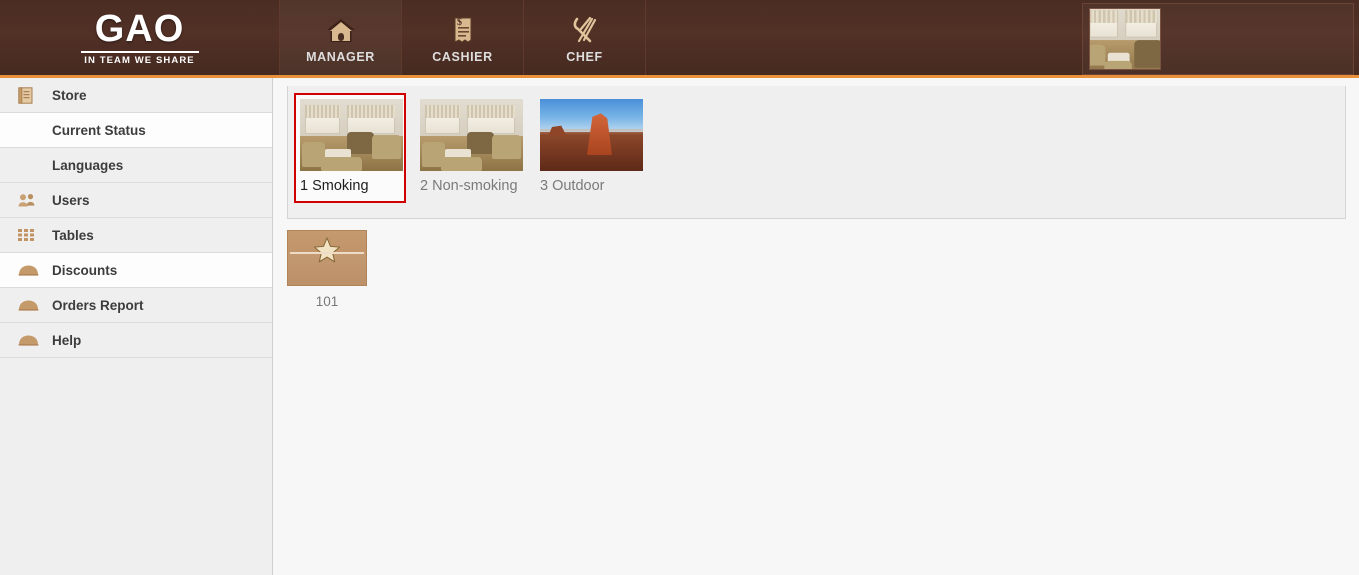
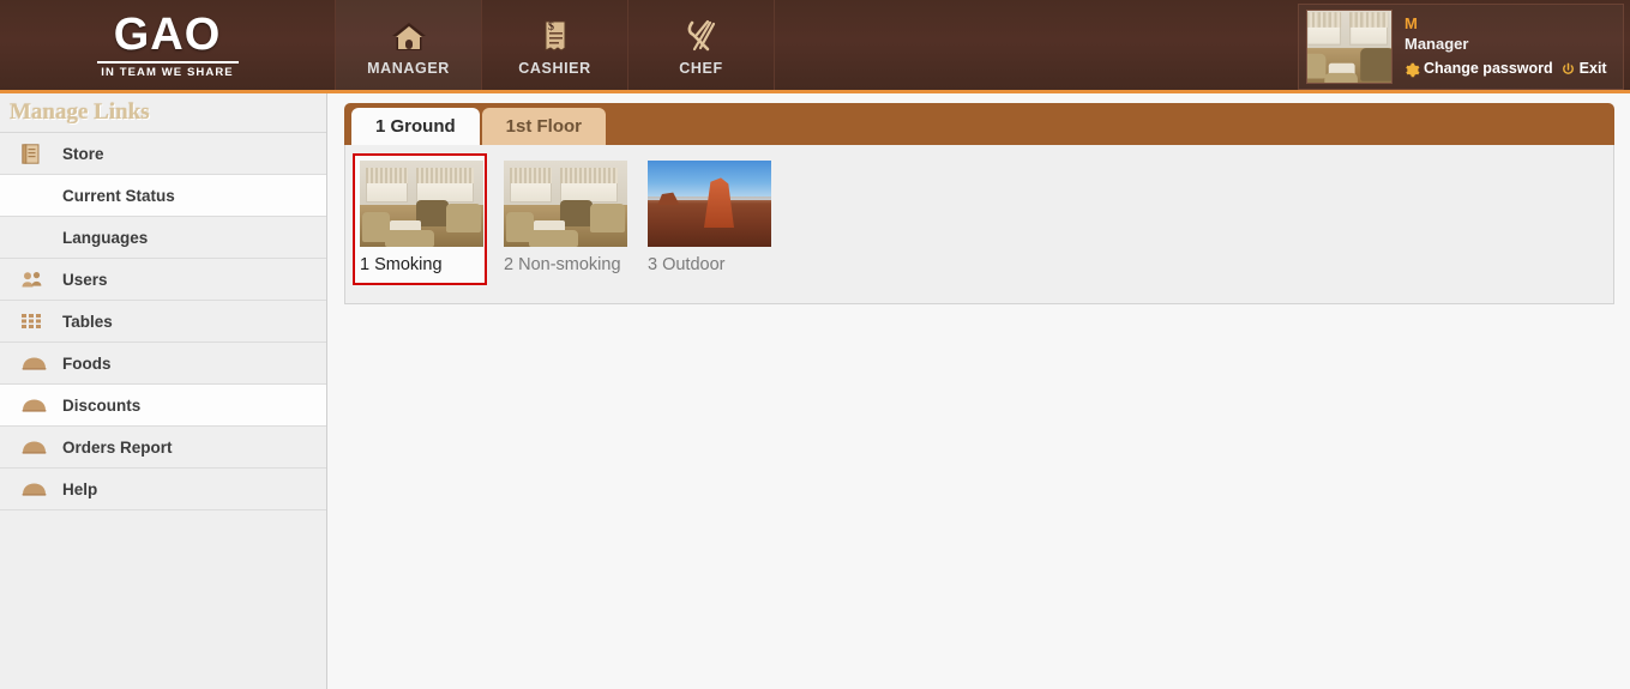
  GAO
  IN TEAM WE SHARE
  MANAGER
  $
  CASHIER
  CHEF
+ M
+ Manager
+ Change password
+ Exit
+ Manage Links
  Store
  Current Status
  Languages
  Users
  Tables
+ Foods
  Discounts
  Orders Report
  Help
+ 1 Ground
+ 1st Floor
  1 Smoking
  2 Non-smoking
  3 Outdoor
- 101
